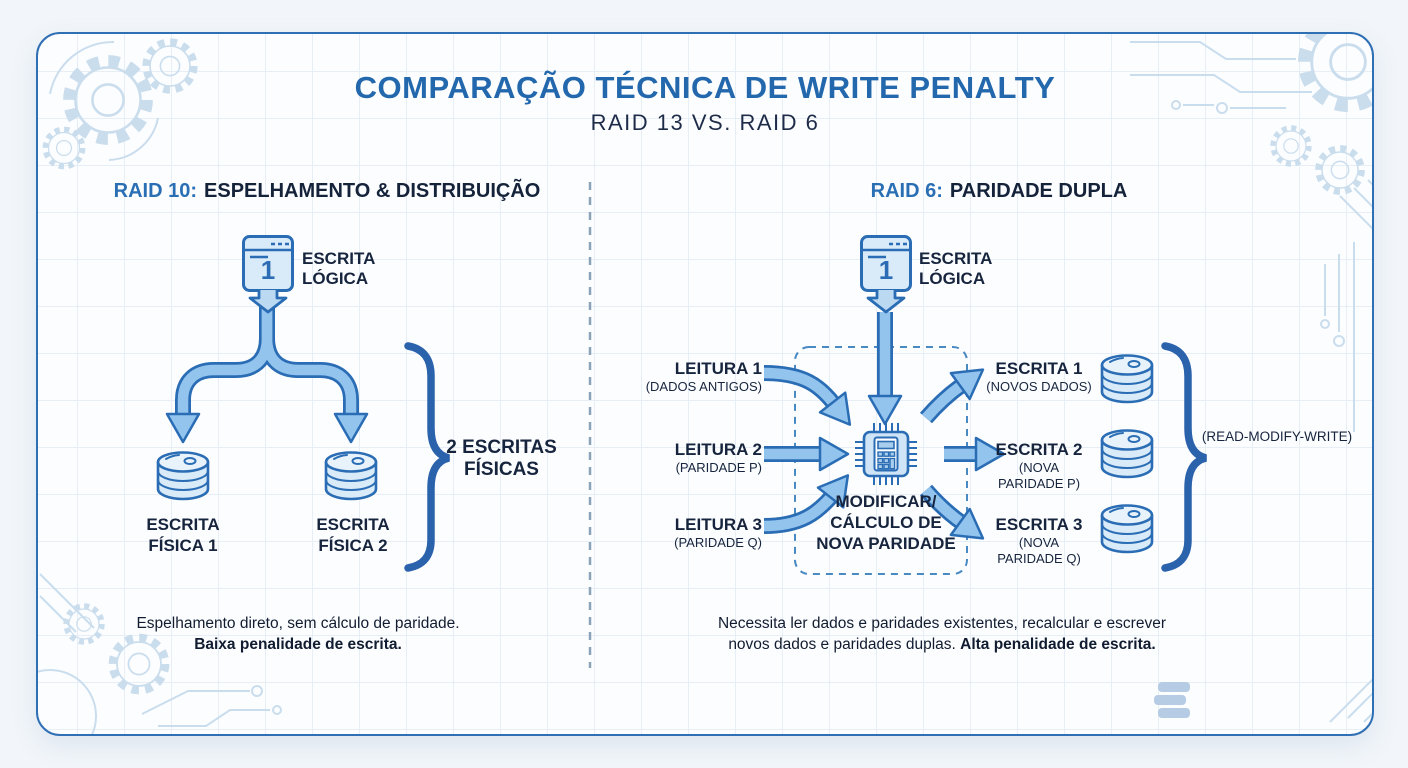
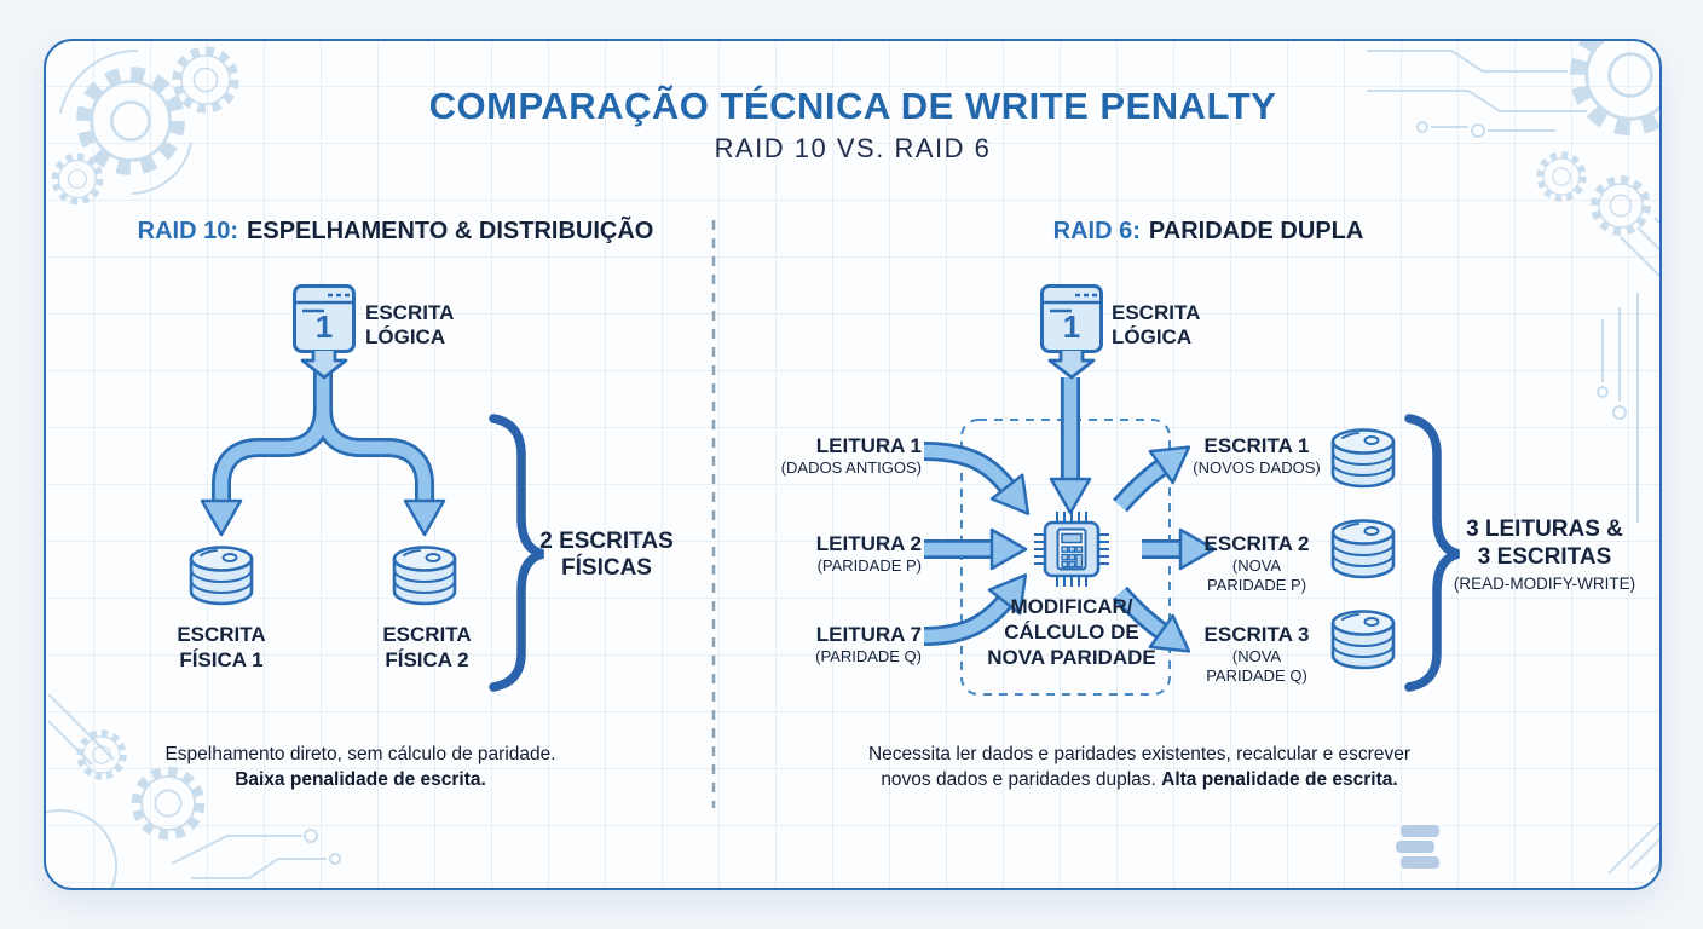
  COMPARAÇÃO TÉCNICA DE WRITE PENALTY
- RAID 13 VS. RAID 6
+ RAID 10 VS. RAID 6
  RAID 10: ESPELHAMENTO & DISTRIBUIÇÃO
  RAID 6: PARIDADE DUPLA
  1
  ESCRITA
  LÓGICA
  ESCRITA
  FÍSICA 1
  ESCRITA
  FÍSICA 2
  2 ESCRITAS
  FÍSICAS
  Espelhamento direto, sem cálculo de paridade.
  Baixa penalidade de escrita.
  1
  ESCRITA
  LÓGICA
  LEITURA 1
  (DADOS ANTIGOS)
  LEITURA 2
  (PARIDADE P)
- LEITURA 3
+ LEITURA 7
  (PARIDADE Q)
  MODIFICAR/
  CÁLCULO DE
  NOVA PARIDADE
  ESCRITA 1
  (NOVOS DADOS)
  ESCRITA 2
  (NOVA
  PARIDADE P)
  ESCRITA 3
  (NOVA
  PARIDADE Q)
+ 3 LEITURAS &
+ 3 ESCRITAS
  (READ-MODIFY-WRITE)
  Necessita ler dados e paridades existentes, recalcular e escrever novos dados e paridades duplas. Alta penalidade de escrita.
